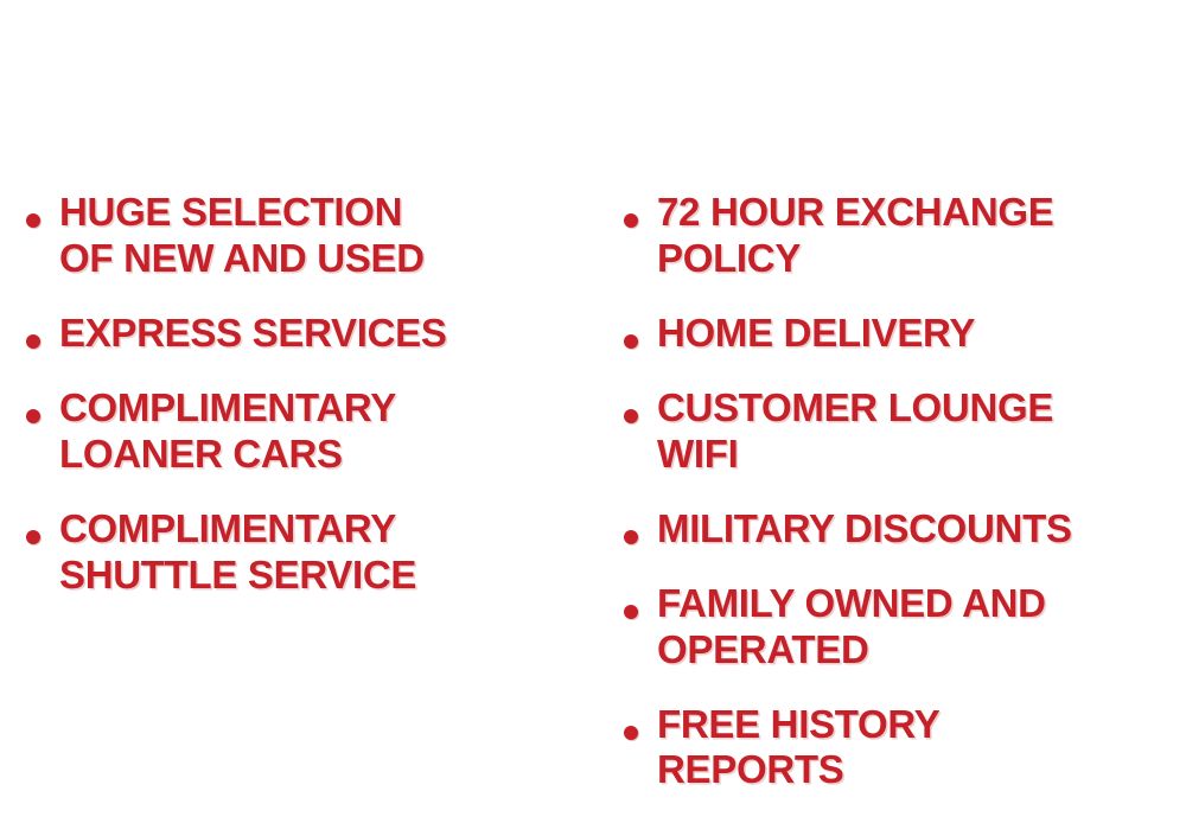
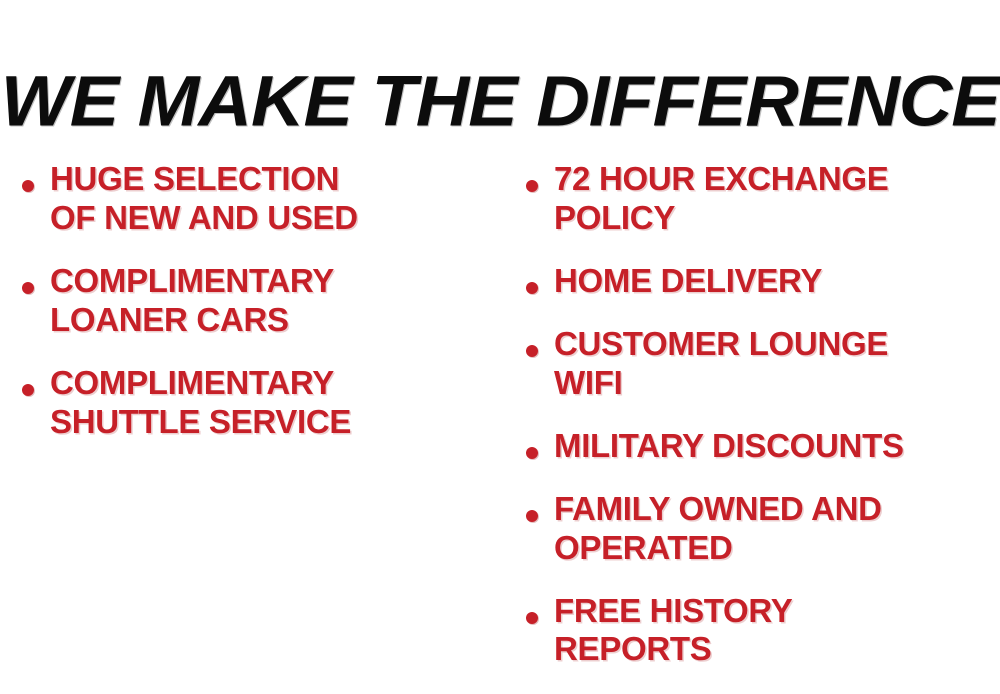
+ WE MAKE THE DIFFERENCE
  HUGE SELECTION
  OF NEW AND USED
- EXPRESS SERVICES
  COMPLIMENTARY
  LOANER CARS
  COMPLIMENTARY
  SHUTTLE SERVICE
  72 HOUR EXCHANGE
  POLICY
  HOME DELIVERY
  CUSTOMER LOUNGE
  WIFI
  MILITARY DISCOUNTS
  FAMILY OWNED AND
  OPERATED
  FREE HISTORY
  REPORTS
